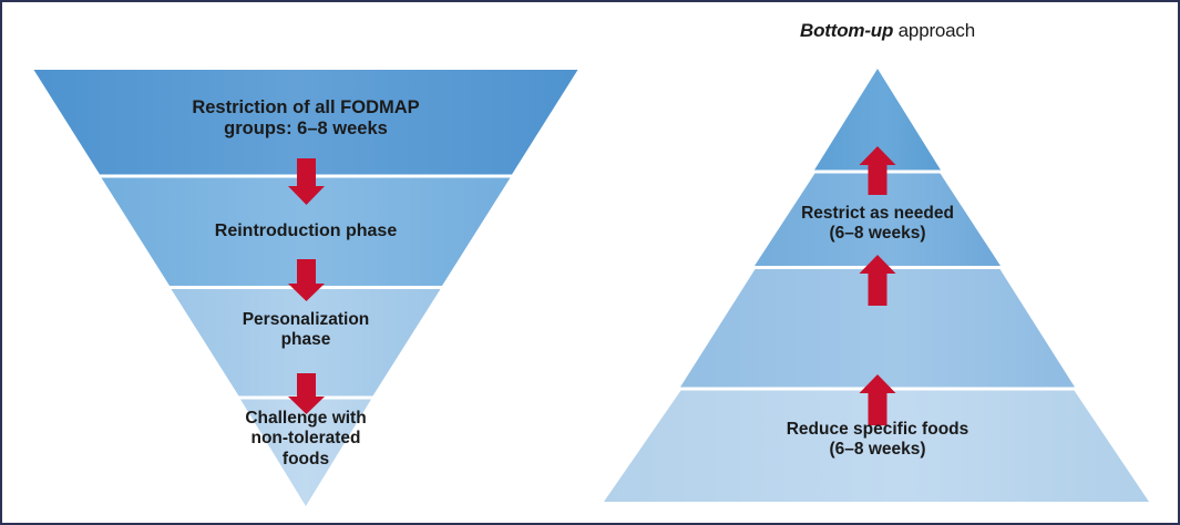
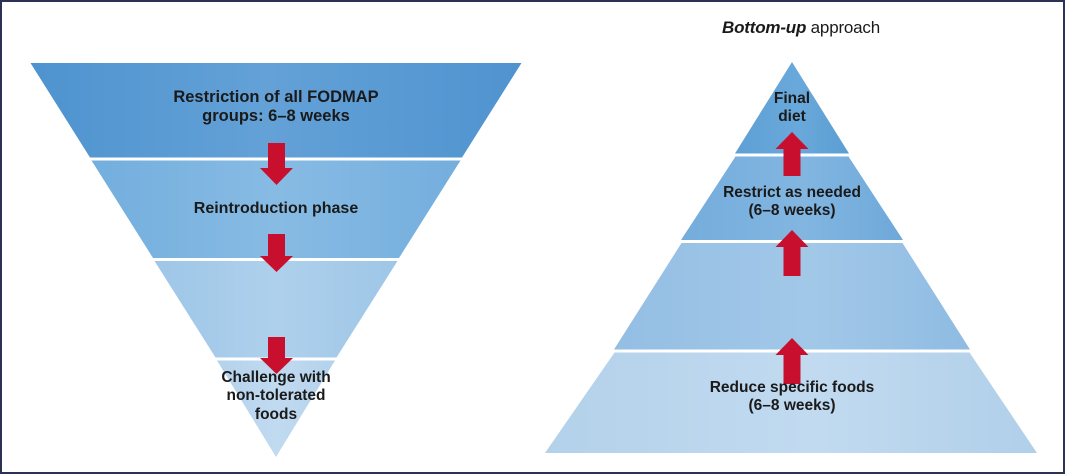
  Bottom-up approach
  Restriction of all FODMAP
  groups: 6–8 weeks
  Reintroduction phase
- Personalization
- phase
  Challenge with
  non-tolerated
  foods
+ Final
+ diet
  Restrict as needed
  (6–8 weeks)
  Reduce specific foods
  (6–8 weeks)
